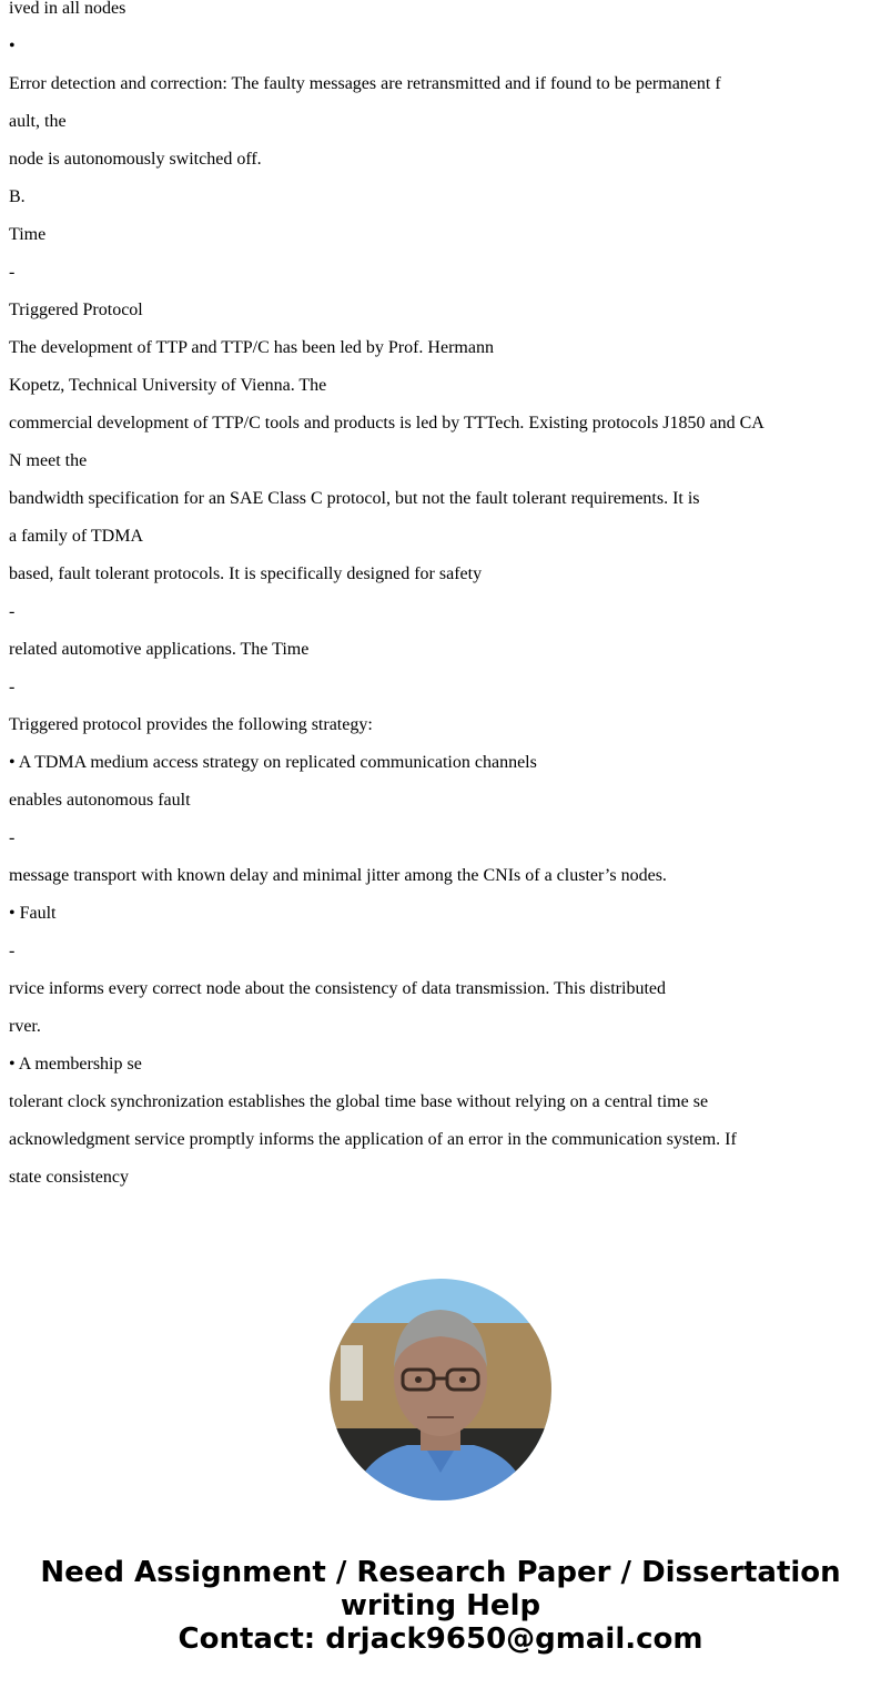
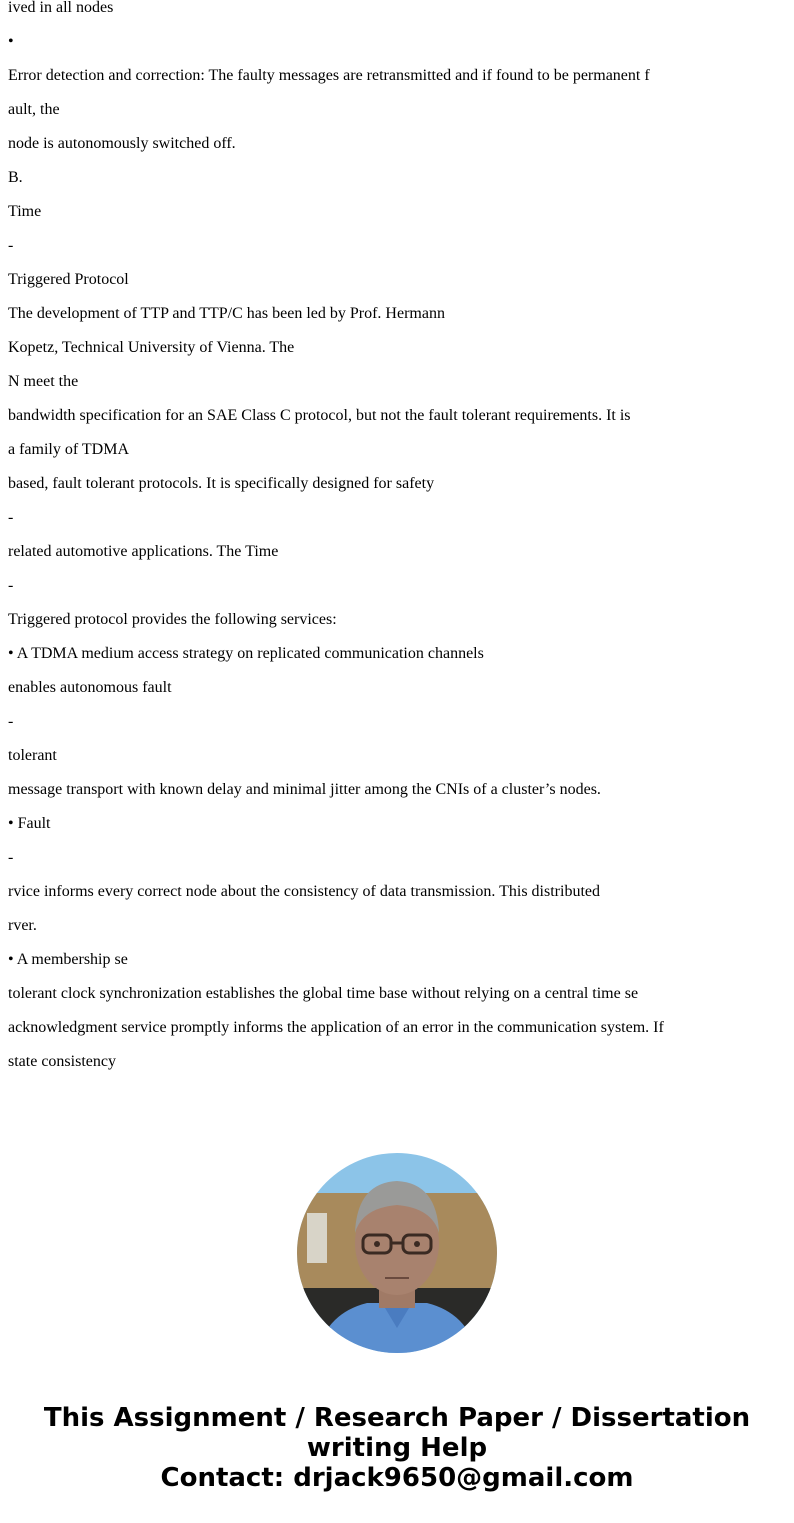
  ived in all nodes
  •
  Error detection and correction: The faulty messages are retransmitted and if found to be permanent f
  ault, the
  node is autonomously switched off.
  B.
  Time
  -
  Triggered Protocol
  The development of TTP and TTP/C has been led by Prof. Hermann
  Kopetz, Technical University of Vienna. The
- commercial development of TTP/C tools and products is led by TTTech. Existing protocols J1850 and CA
  N meet the
  bandwidth specification for an SAE Class C protocol, but not the fault tolerant requirements. It is
  a family of TDMA
  based, fault tolerant protocols. It is specifically designed for safety
  -
  related automotive applications. The Time
  -
- Triggered protocol provides the following strategy:
+ Triggered protocol provides the following services:
  • A TDMA medium access strategy on replicated communication channels
  enables autonomous fault
  -
+ tolerant
  message transport with known delay and minimal jitter among the CNIs of a cluster’s nodes.
  • Fault
  -
  rvice informs every correct node about the consistency of data transmission. This distributed
  rver.
  • A membership se
  tolerant clock synchronization establishes the global time base without relying on a central time se
  acknowledgment service promptly informs the application of an error in the communication system. If
  state consistency
- Need Assignment / Research Paper / Dissertation
+ This Assignment / Research Paper / Dissertation
  writing Help
  Contact: drjack9650@gmail.com
